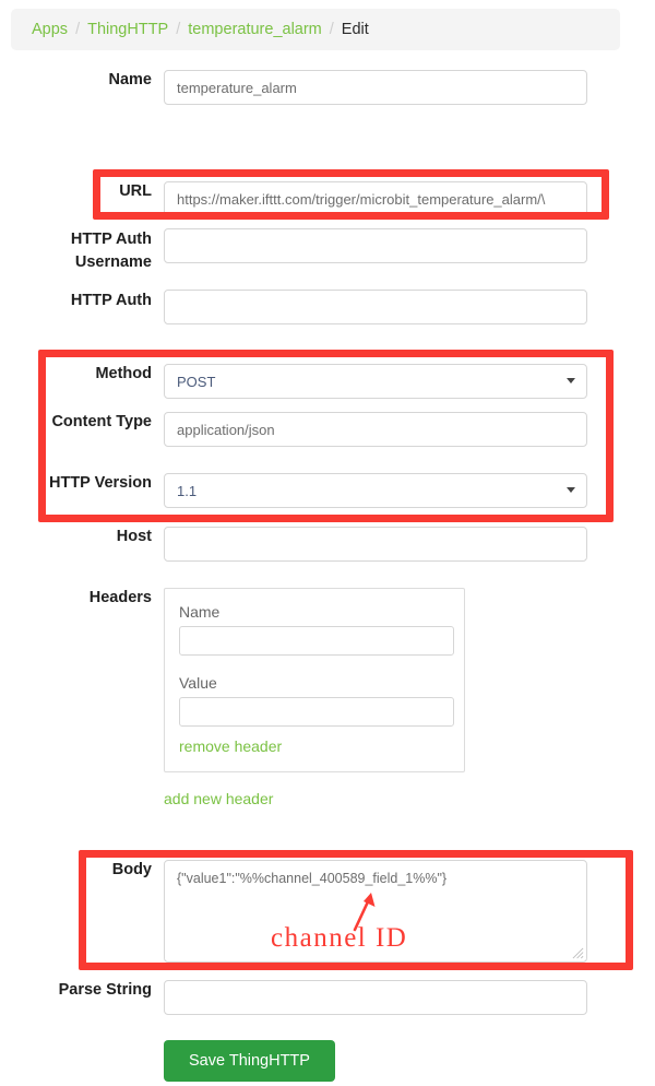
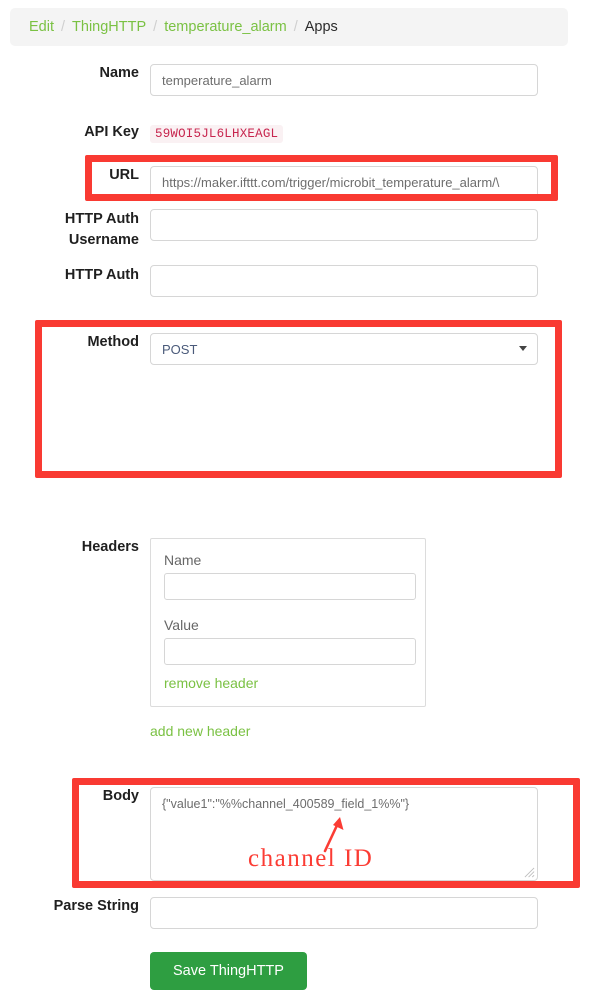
- Apps
+ Edit
  /
  ThingHTTP
  /
  temperature_alarm
  /
- Edit
+ Apps
  Name
  temperature_alarm
+ API Key
+ 59WOI5JL6LHXEAGL
  URL
  https://maker.ifttt.com/trigger/microbit_temperature_alarm/\
  HTTP Auth
  Username
  HTTP Auth
  Method
  POST
- Content Type
- application/json
- HTTP Version
- 1.1
- Host
  Headers
  Name
  Value
  remove header
  add new header
  Body
  {"value1":"%%channel_400589_field_1%%"}
  Parse String
  Save ThingHTTP
  channel ID
